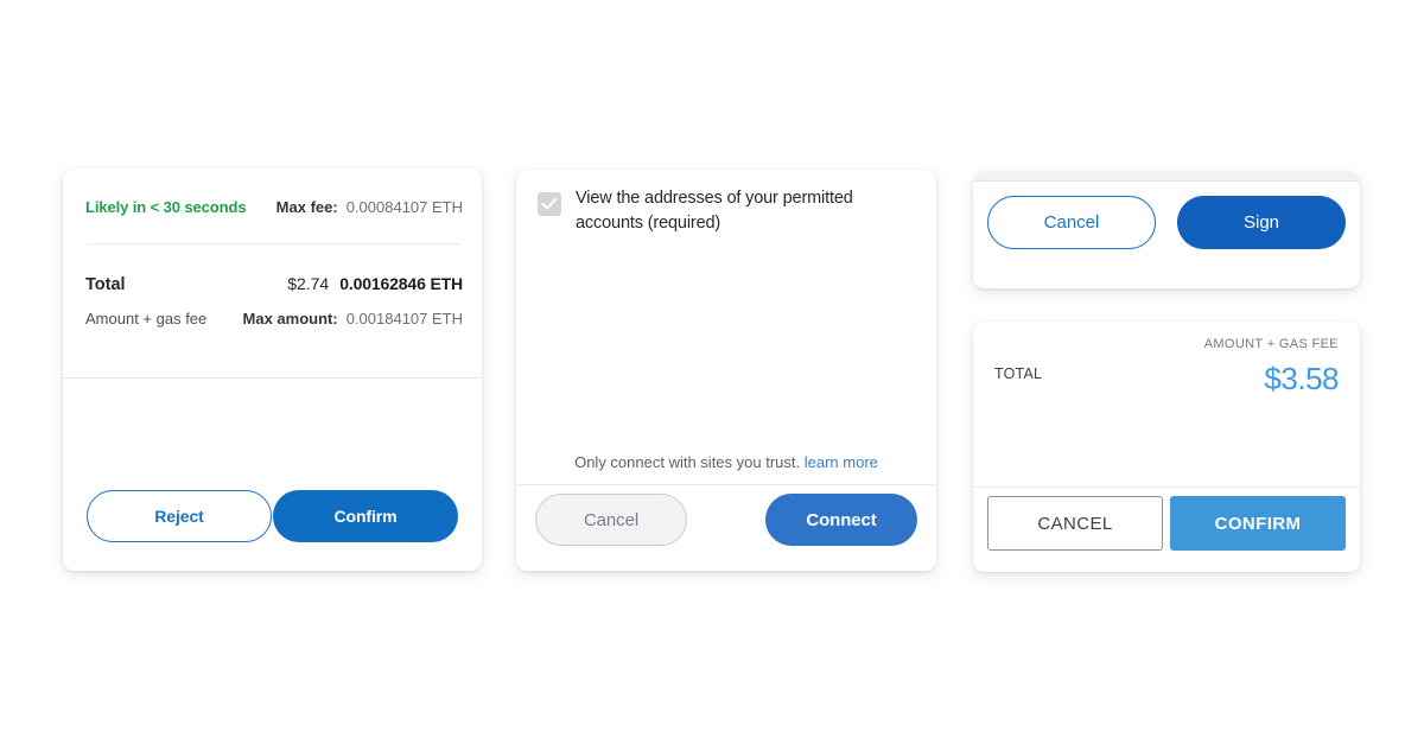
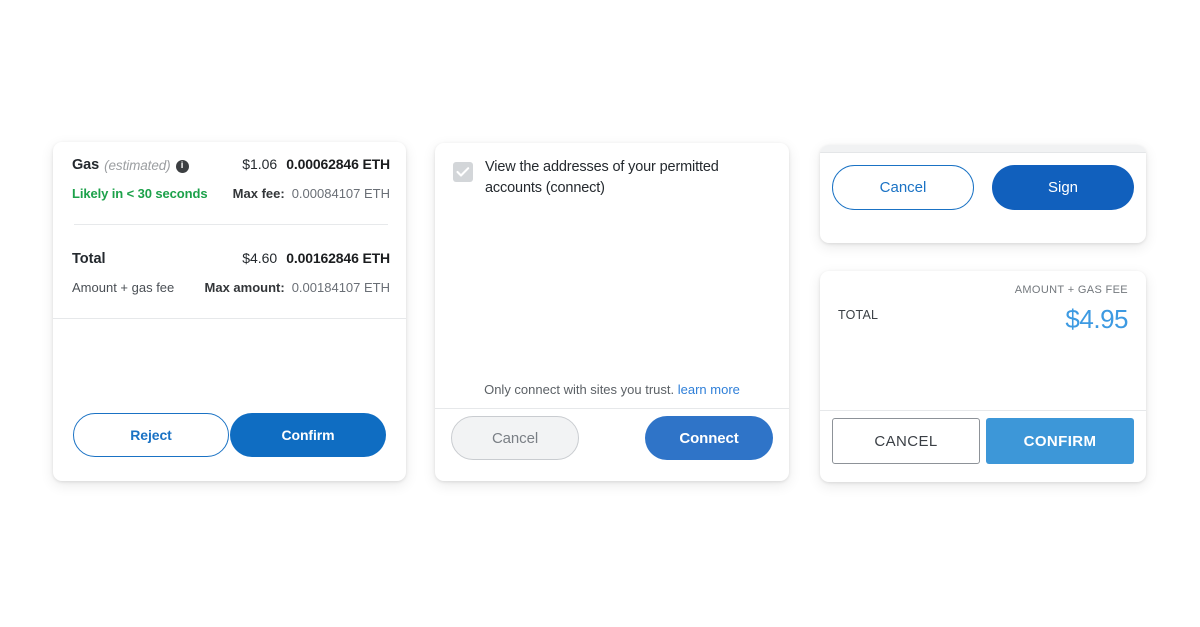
+ Gas
+ (estimated)
+ i
+ $1.06
+ 0.00062846 ETH
  Likely in < 30 seconds
  Max fee: 0.00084107 ETH
  Total
- $2.74
+ $4.60
  0.00162846 ETH
  Amount + gas fee
  Max amount: 0.00184107 ETH
  Reject
  Confirm
- View the addresses of your permitted accounts (required)
+ View the addresses of your permitted accounts (connect)
  Only connect with sites you trust. learn more
  Cancel
  Connect
  Cancel
  Sign
  AMOUNT + GAS FEE
  TOTAL
- $3.58
+ $4.95
  CANCEL
  CONFIRM
